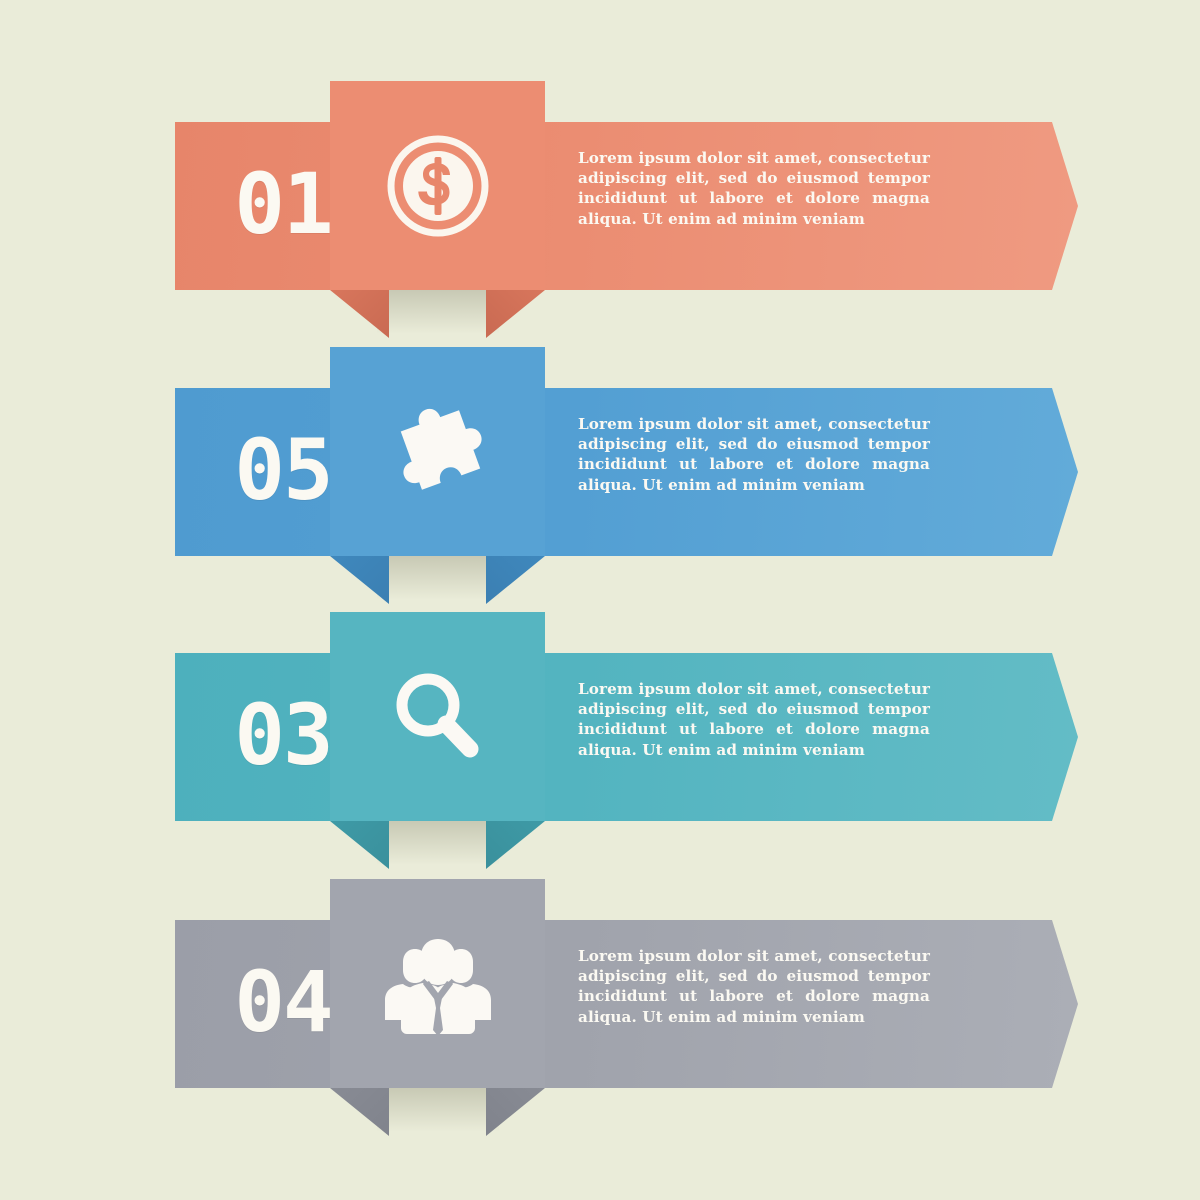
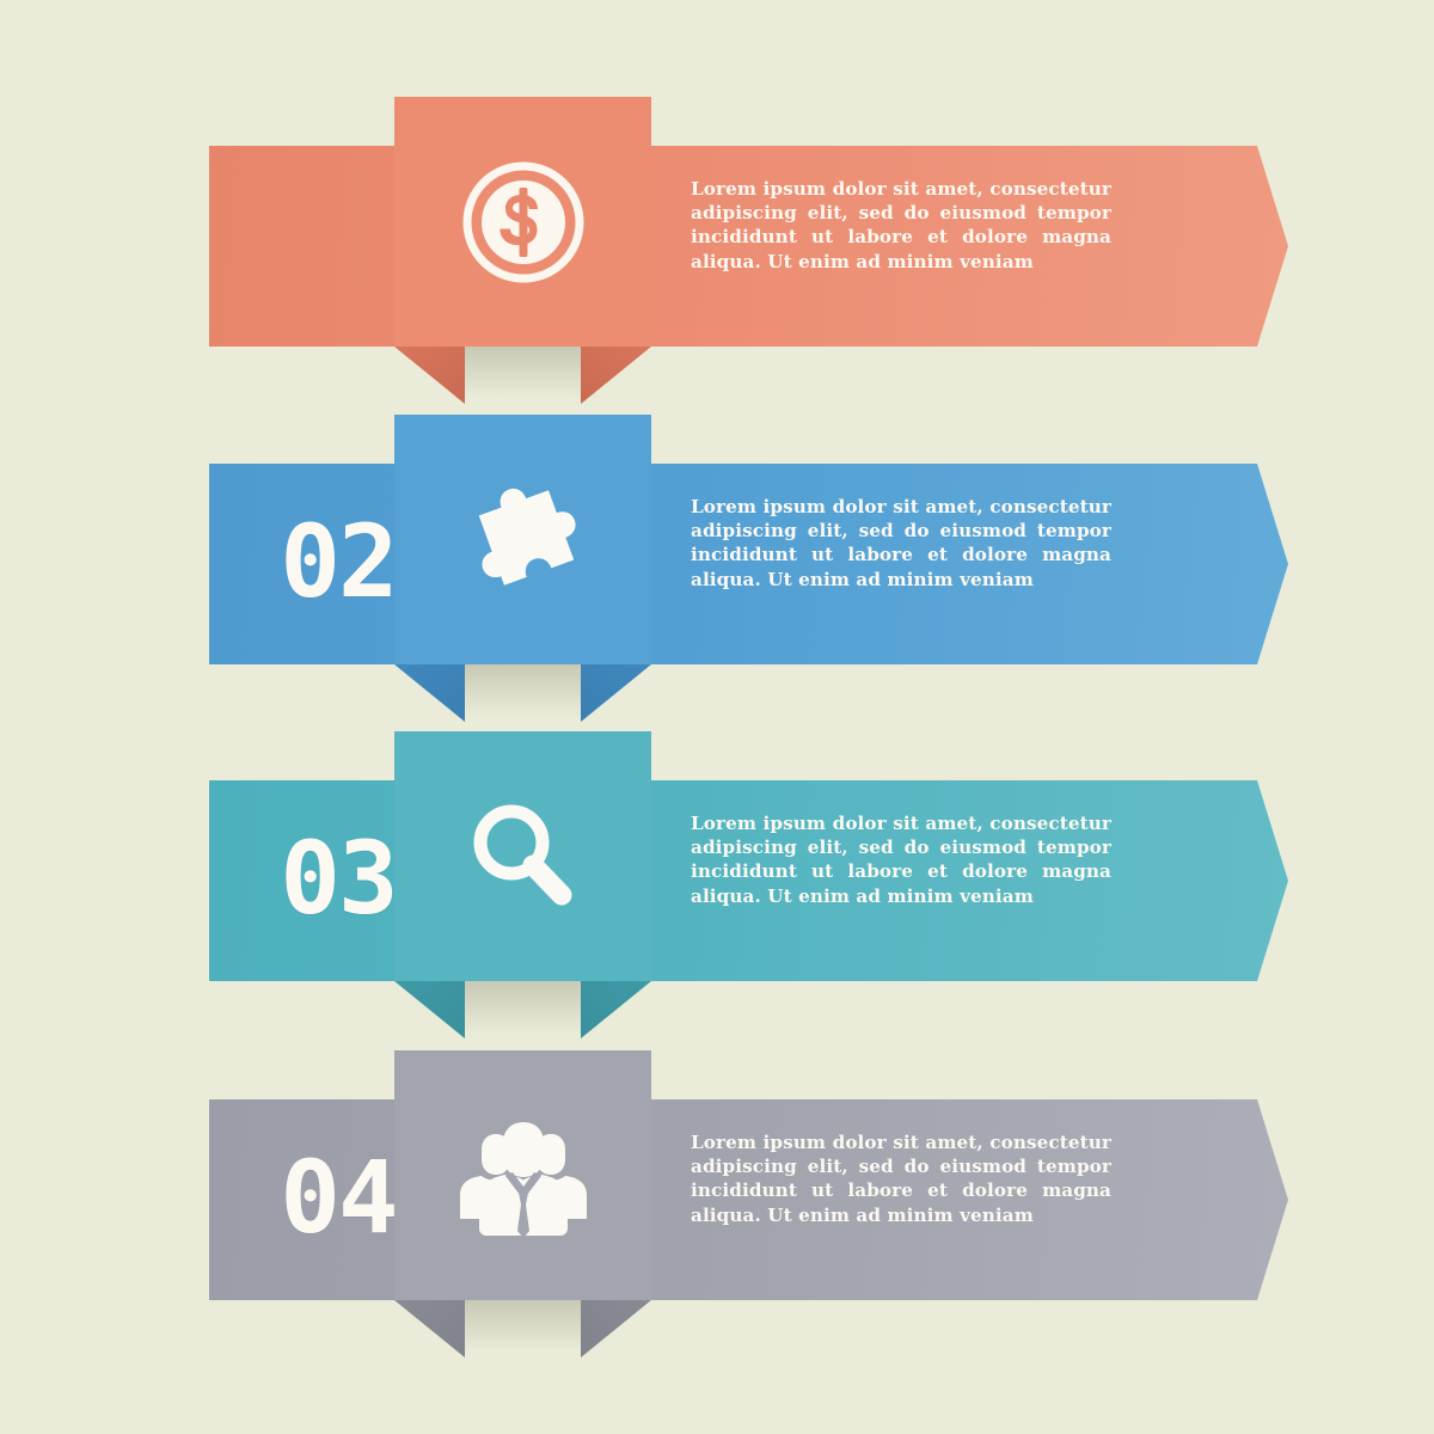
- 01
  Lorem ipsum dolor sit amet, consectetur adipiscing elit, sed do eiusmod tempor incididunt ut labore et dolore magna aliqua. Ut enim ad minim veniam
- 05
+ 02
  Lorem ipsum dolor sit amet, consectetur adipiscing elit, sed do eiusmod tempor incididunt ut labore et dolore magna aliqua. Ut enim ad minim veniam
  03
  Lorem ipsum dolor sit amet, consectetur adipiscing elit, sed do eiusmod tempor incididunt ut labore et dolore magna aliqua. Ut enim ad minim veniam
  04
  Lorem ipsum dolor sit amet, consectetur adipiscing elit, sed do eiusmod tempor incididunt ut labore et dolore magna aliqua. Ut enim ad minim veniam
